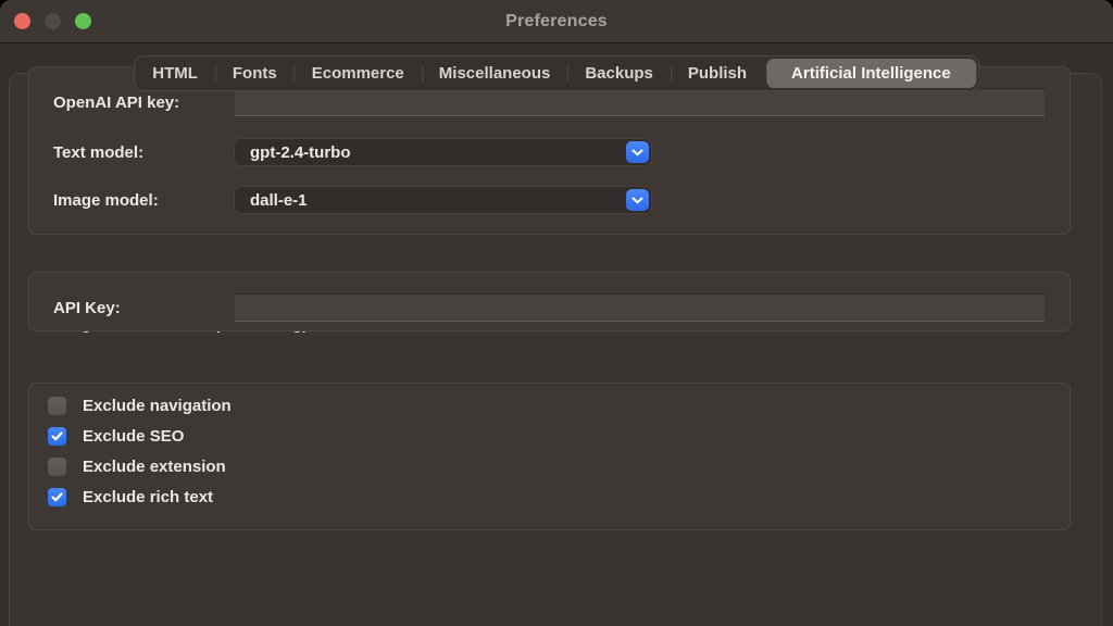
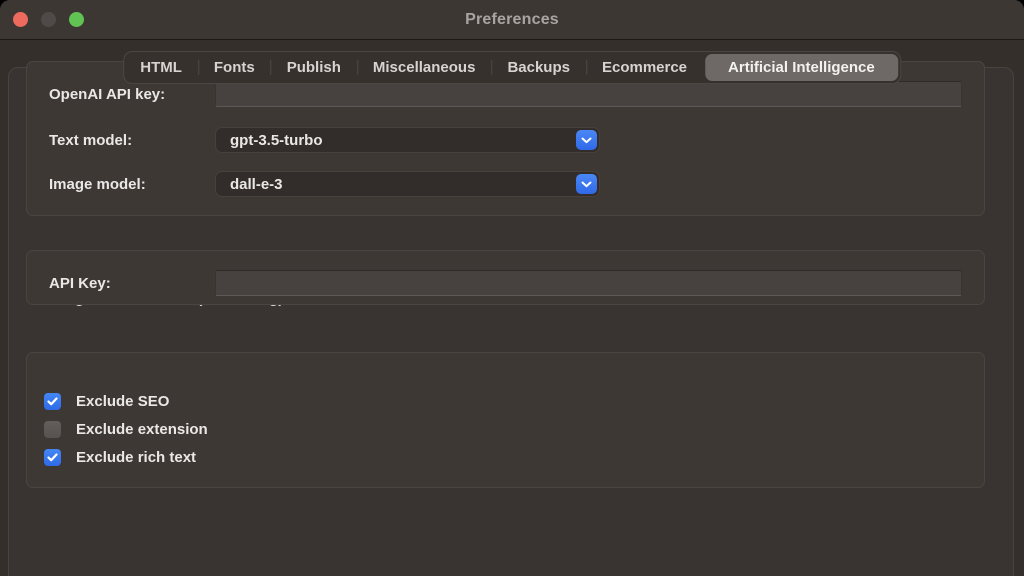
  Preferences
  HTML
  Fonts
- Ecommerce
+ Publish
  Miscellaneous
  Backups
- Publish
+ Ecommerce
  Artificial Intelligence
  OpenAI API key:
  Text model:
- gpt-2.4-turbo
+ gpt-3.5-turbo
  Image model:
- dall-e-1
+ dall-e-3
  API Key:
- Exclude navigation
  Exclude SEO
  Exclude extension
  Exclude rich text
